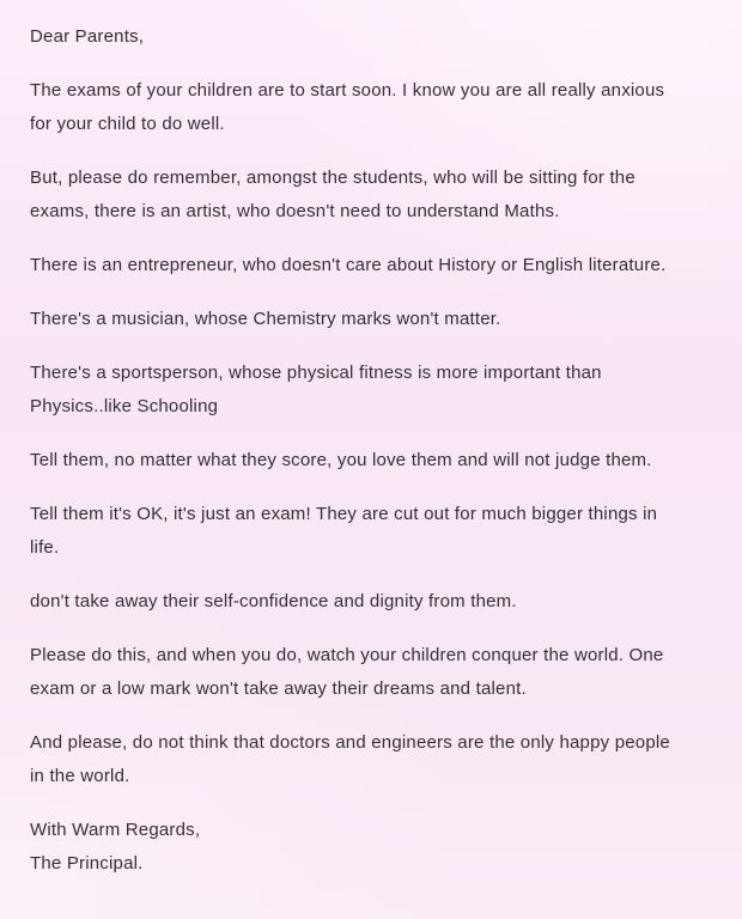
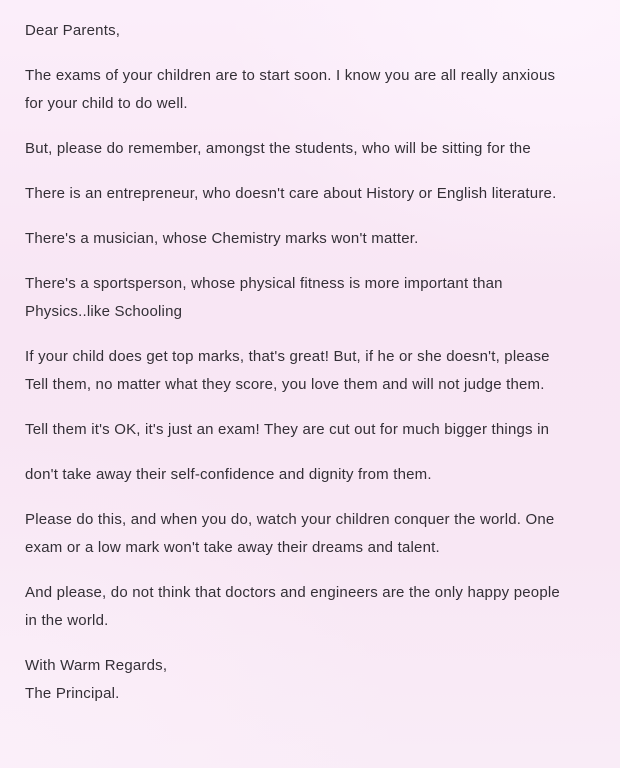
  Dear Parents,
  The exams of your children are to start soon. I know you are all really anxious
  for your child to do well.
  But, please do remember, amongst the students, who will be sitting for the
- exams, there is an artist, who doesn't need to understand Maths.
  There is an entrepreneur, who doesn't care about History or English literature.
  There's a musician, whose Chemistry marks won't matter.
  There's a sportsperson, whose physical fitness is more important than
  Physics..like Schooling
+ If your child does get top marks, that's great! But, if he or she doesn't, please
  Tell them, no matter what they score, you love them and will not judge them.
  Tell them it's OK, it's just an exam! They are cut out for much bigger things in
- life.
  don't take away their self-confidence and dignity from them.
  Please do this, and when you do, watch your children conquer the world. One
  exam or a low mark won't take away their dreams and talent.
  And please, do not think that doctors and engineers are the only happy people
  in the world.
  With Warm Regards,
  The Principal.
